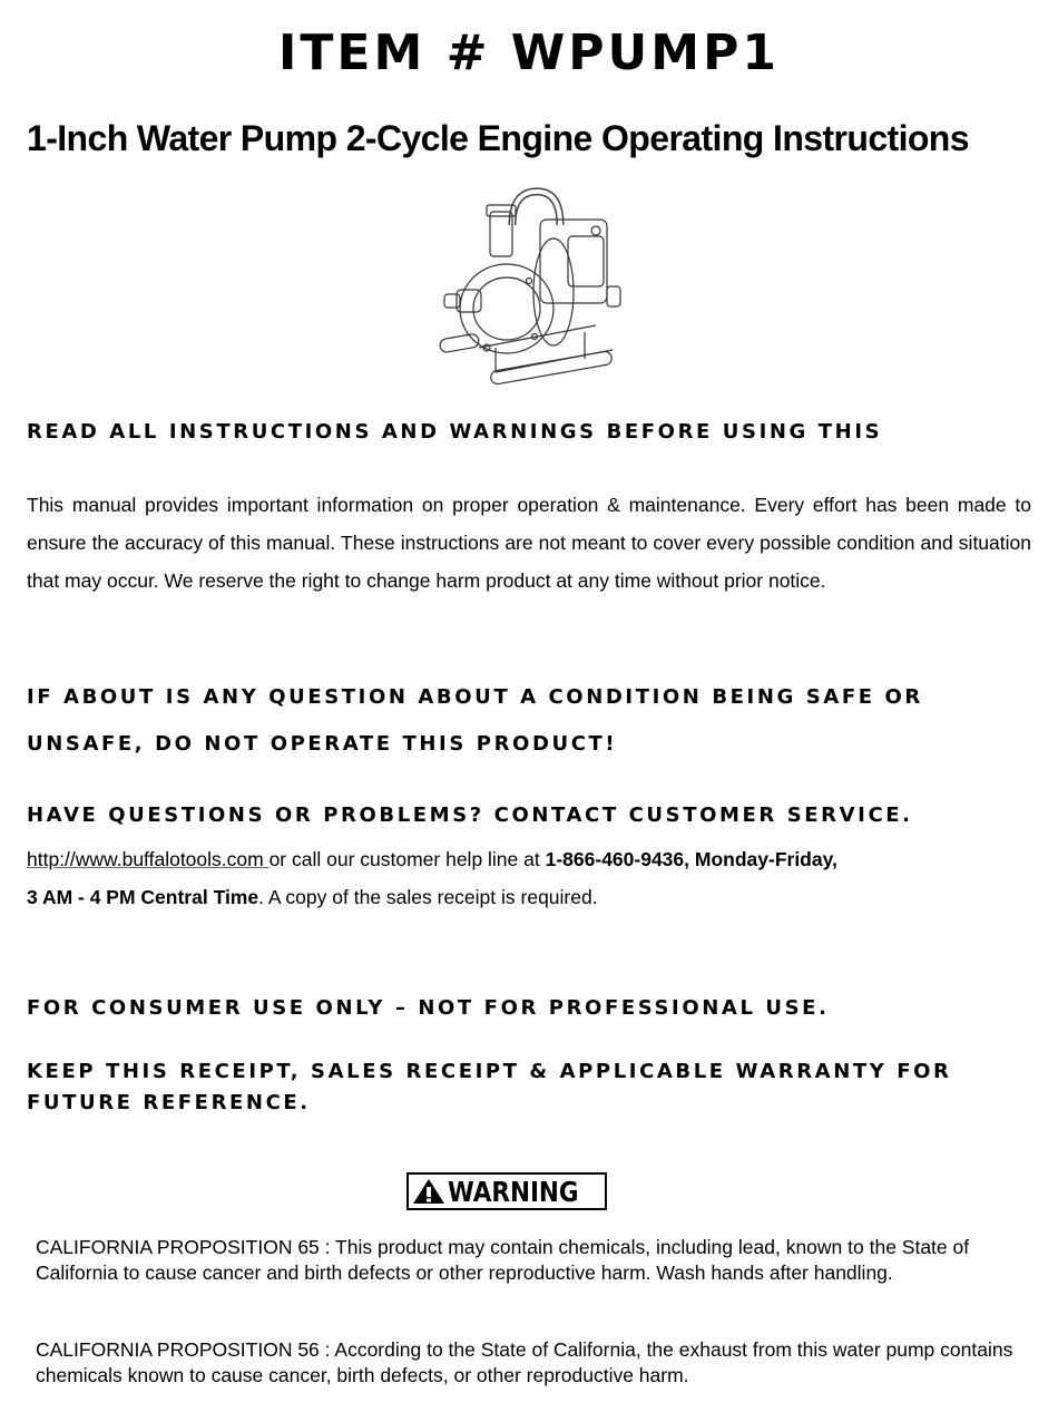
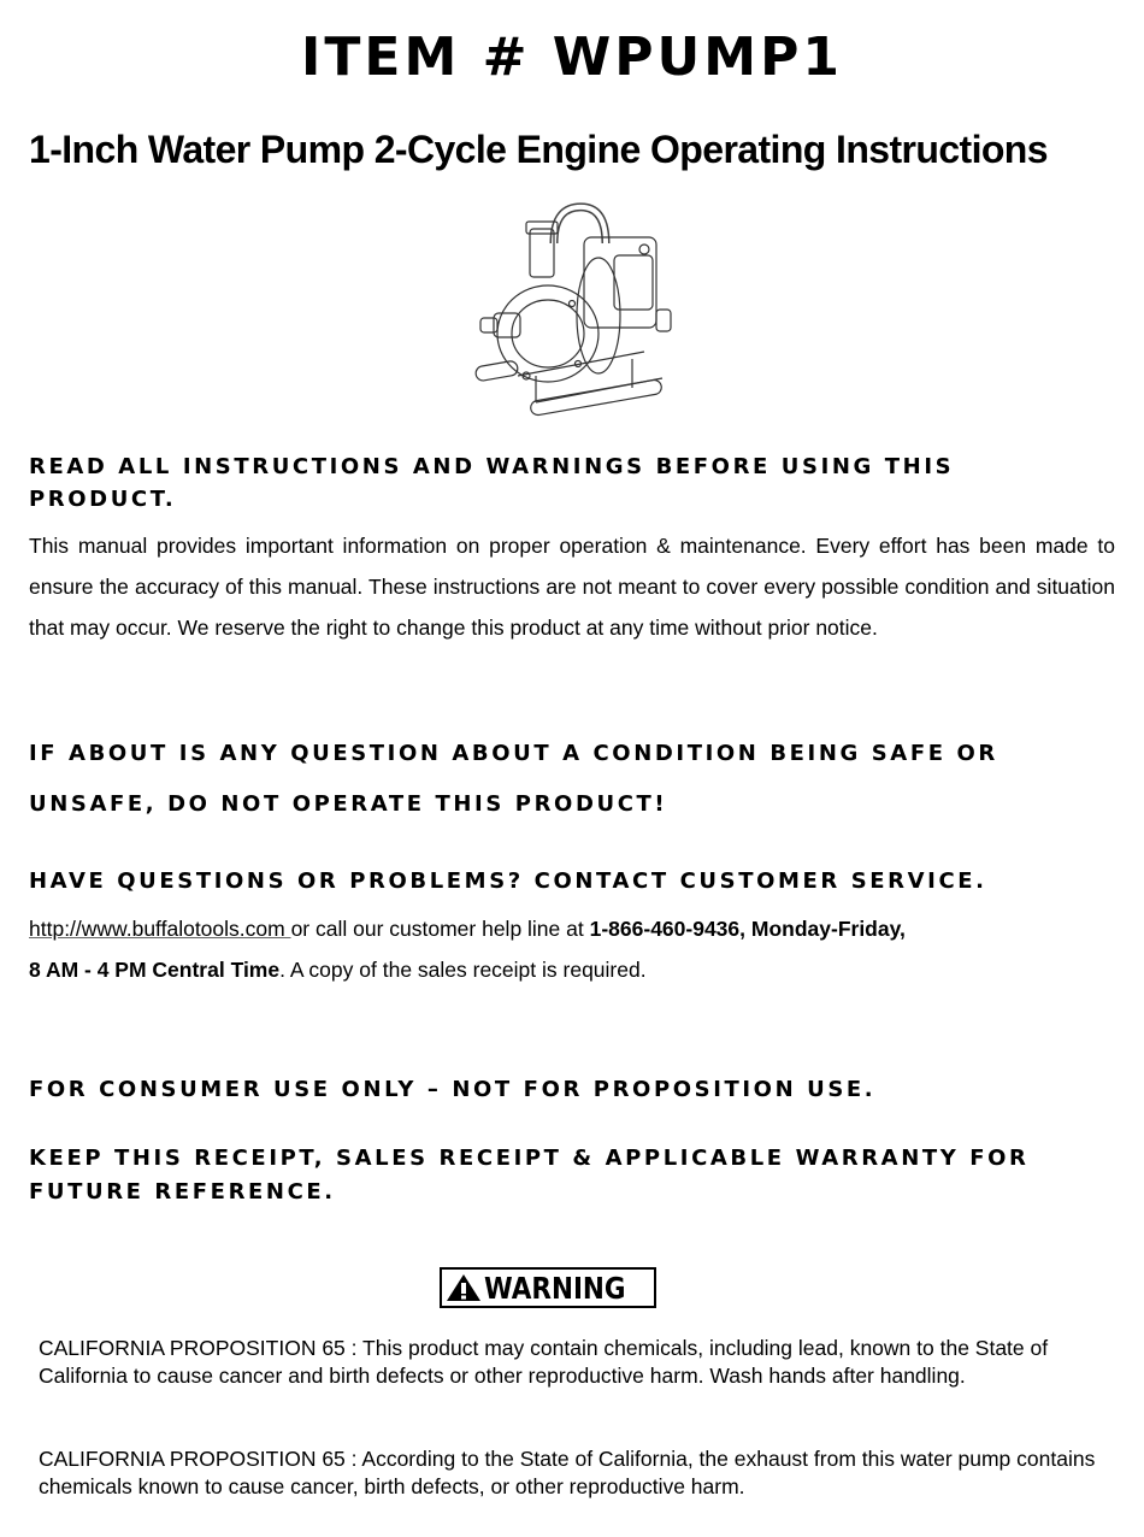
  ITEM # WPUMP1
  1-Inch Water Pump 2-Cycle Engine Operating Instructions
  READ ALL INSTRUCTIONS AND WARNINGS BEFORE USING THIS
+ PRODUCT.
- This manual provides important information on proper operation & maintenance. Every effort has been made to ensure the accuracy of this manual. These instructions are not meant to cover every possible condition and situation that may occur. We reserve the right to change harm product at any time without prior notice.
+ This manual provides important information on proper operation & maintenance. Every effort has been made to ensure the accuracy of this manual. These instructions are not meant to cover every possible condition and situation that may occur. We reserve the right to change this product at any time without prior notice.
  IF ABOUT IS ANY QUESTION ABOUT A CONDITION BEING SAFE OR
  UNSAFE, DO NOT OPERATE THIS PRODUCT!
  HAVE QUESTIONS OR PROBLEMS? CONTACT CUSTOMER SERVICE.
  http://www.buffalotools.com or call our customer help line at 1-866-460-9436, Monday-Friday,
- 3 AM - 4 PM Central Time. A copy of the sales receipt is required.
+ 8 AM - 4 PM Central Time. A copy of the sales receipt is required.
- FOR CONSUMER USE ONLY – NOT FOR PROFESSIONAL USE.
+ FOR CONSUMER USE ONLY – NOT FOR PROPOSITION USE.
  KEEP THIS RECEIPT, SALES RECEIPT & APPLICABLE WARRANTY FOR
  FUTURE REFERENCE.
  WARNING
  CALIFORNIA PROPOSITION 65 : This product may contain chemicals, including lead, known to the State of California to cause cancer and birth defects or other reproductive harm. Wash hands after handling.
- CALIFORNIA PROPOSITION 56 : According to the State of California, the exhaust from this water pump contains chemicals known to cause cancer, birth defects, or other reproductive harm.
+ CALIFORNIA PROPOSITION 65 : According to the State of California, the exhaust from this water pump contains chemicals known to cause cancer, birth defects, or other reproductive harm.
